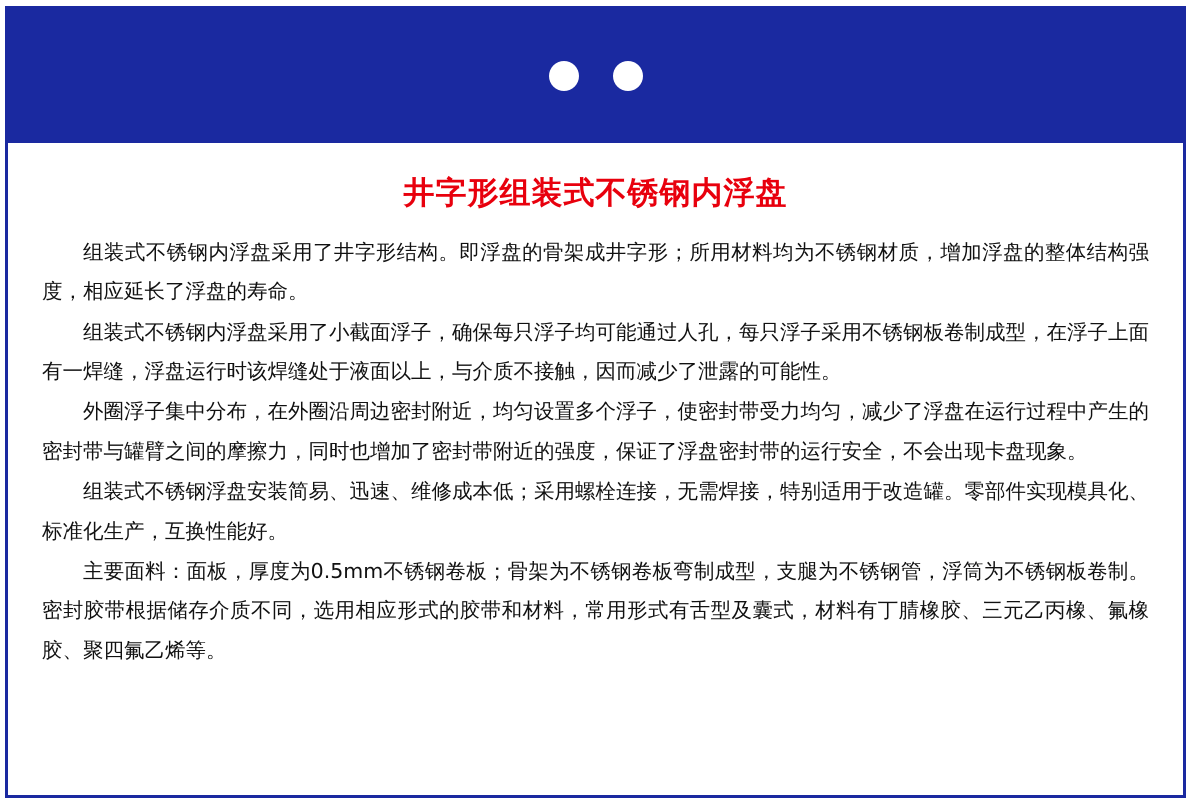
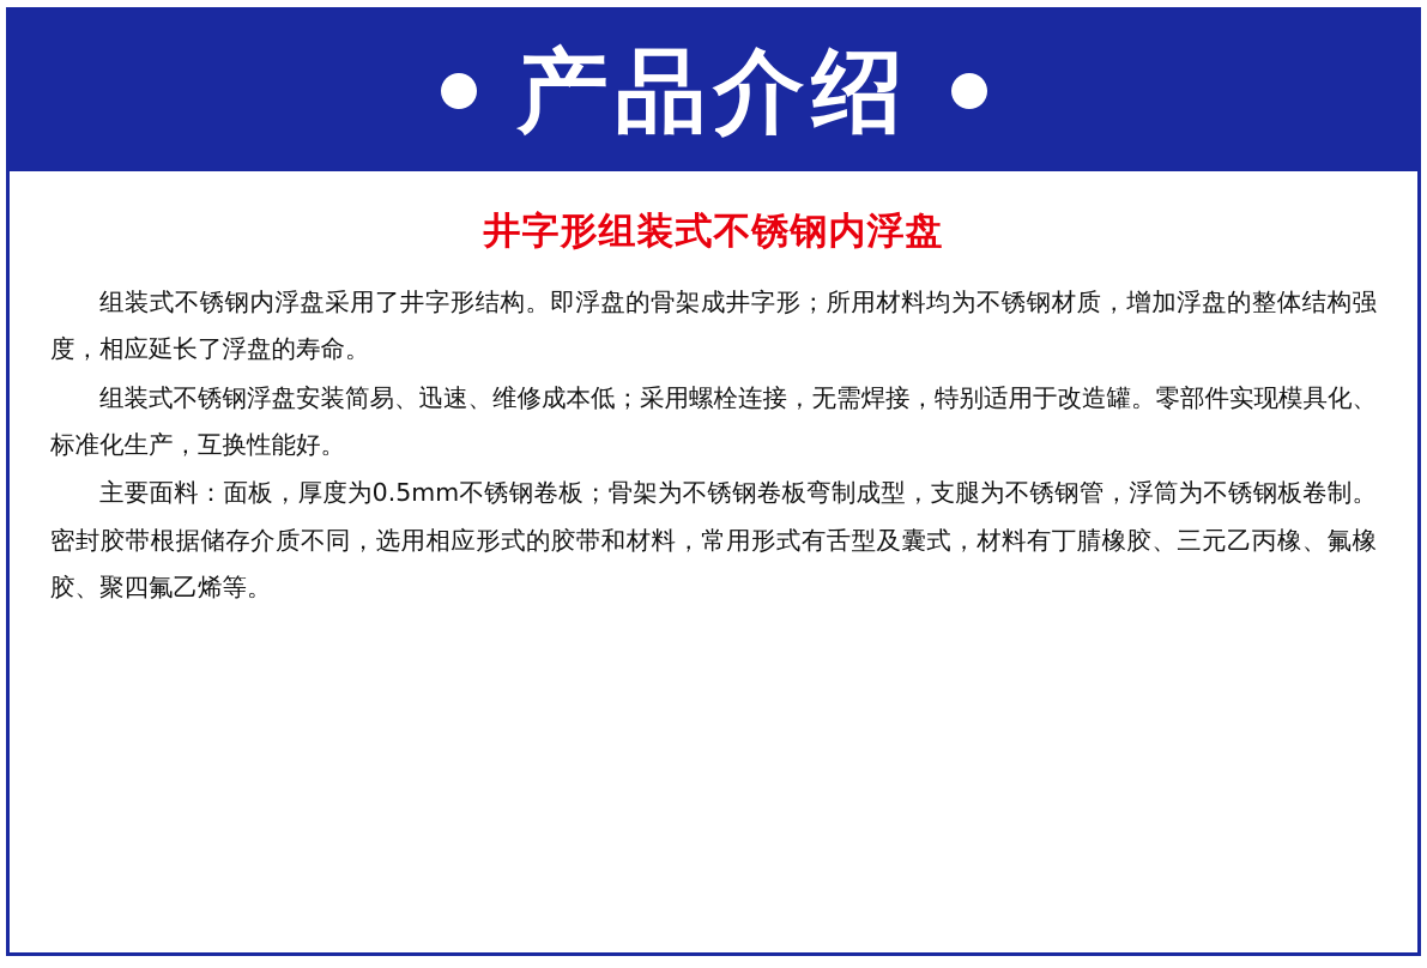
+ 产品介绍
  井字形组装式不锈钢内浮盘
  组装式不锈钢内浮盘采用了井字形结构。即浮盘的骨架成井字形；所用材料均为不锈钢材质，增加浮盘的整体结构强度，相应延长了浮盘的寿命。
- 组装式不锈钢内浮盘采用了小截面浮子，确保每只浮子均可能通过人孔，每只浮子采用不锈钢板卷制成型，在浮子上面有一焊缝，浮盘运行时该焊缝处于液面以上，与介质不接触，因而减少了泄露的可能性。
- 外圈浮子集中分布，在外圈沿周边密封附近，均匀设置多个浮子，使密封带受力均匀，减少了浮盘在运行过程中产生的密封带与罐臂之间的摩擦力，同时也增加了密封带附近的强度，保证了浮盘密封带的运行安全，不会出现卡盘现象。
  组装式不锈钢浮盘安装简易、迅速、维修成本低；采用螺栓连接，无需焊接，特别适用于改造罐。零部件实现模具化、标准化生产，互换性能好。
  主要面料：面板，厚度为0.5mm不锈钢卷板；骨架为不锈钢卷板弯制成型，支腿为不锈钢管，浮筒为不锈钢板卷制。密封胶带根据储存介质不同，选用相应形式的胶带和材料，常用形式有舌型及囊式，材料有丁腈橡胶、三元乙丙橡、氟橡胶、聚四氟乙烯等。
